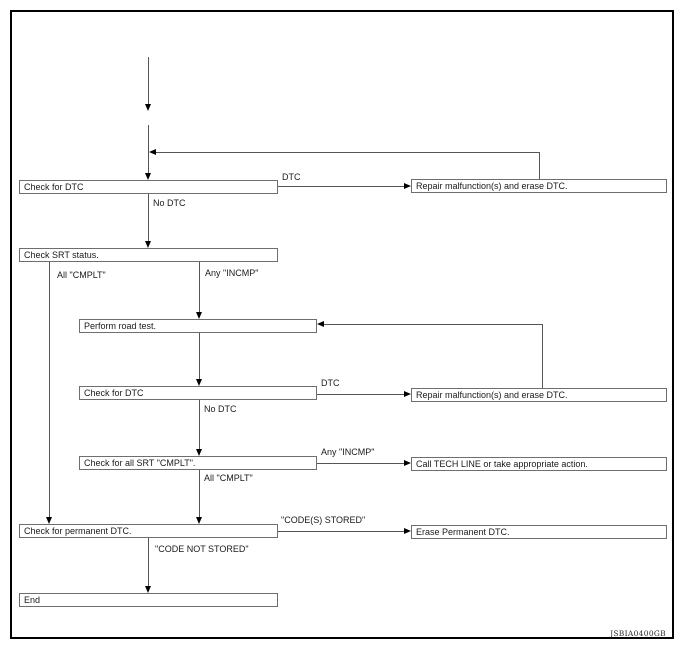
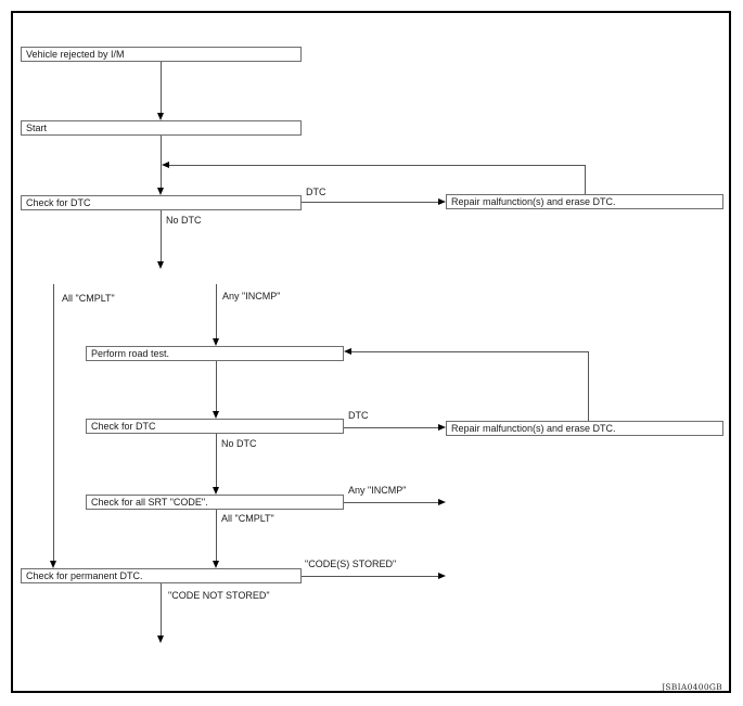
+ Vehicle rejected by I/M
+ Start
  Check for DTC
- Check SRT status.
  Check for permanent DTC.
- End
  Perform road test.
  Check for DTC
- Check for all SRT "CMPLT".
+ Check for all SRT "CODE".
  Repair malfunction(s) and erase DTC.
  Repair malfunction(s) and erase DTC.
- Call TECH LINE or take appropriate action.
- Erase Permanent DTC.
  DTC
  No DTC
  All "CMPLT"
  Any "INCMP"
  DTC
  No DTC
  Any "INCMP"
  All "CMPLT"
  "CODE(S) STORED"
  "CODE NOT STORED"
  JSBIA0400GB
